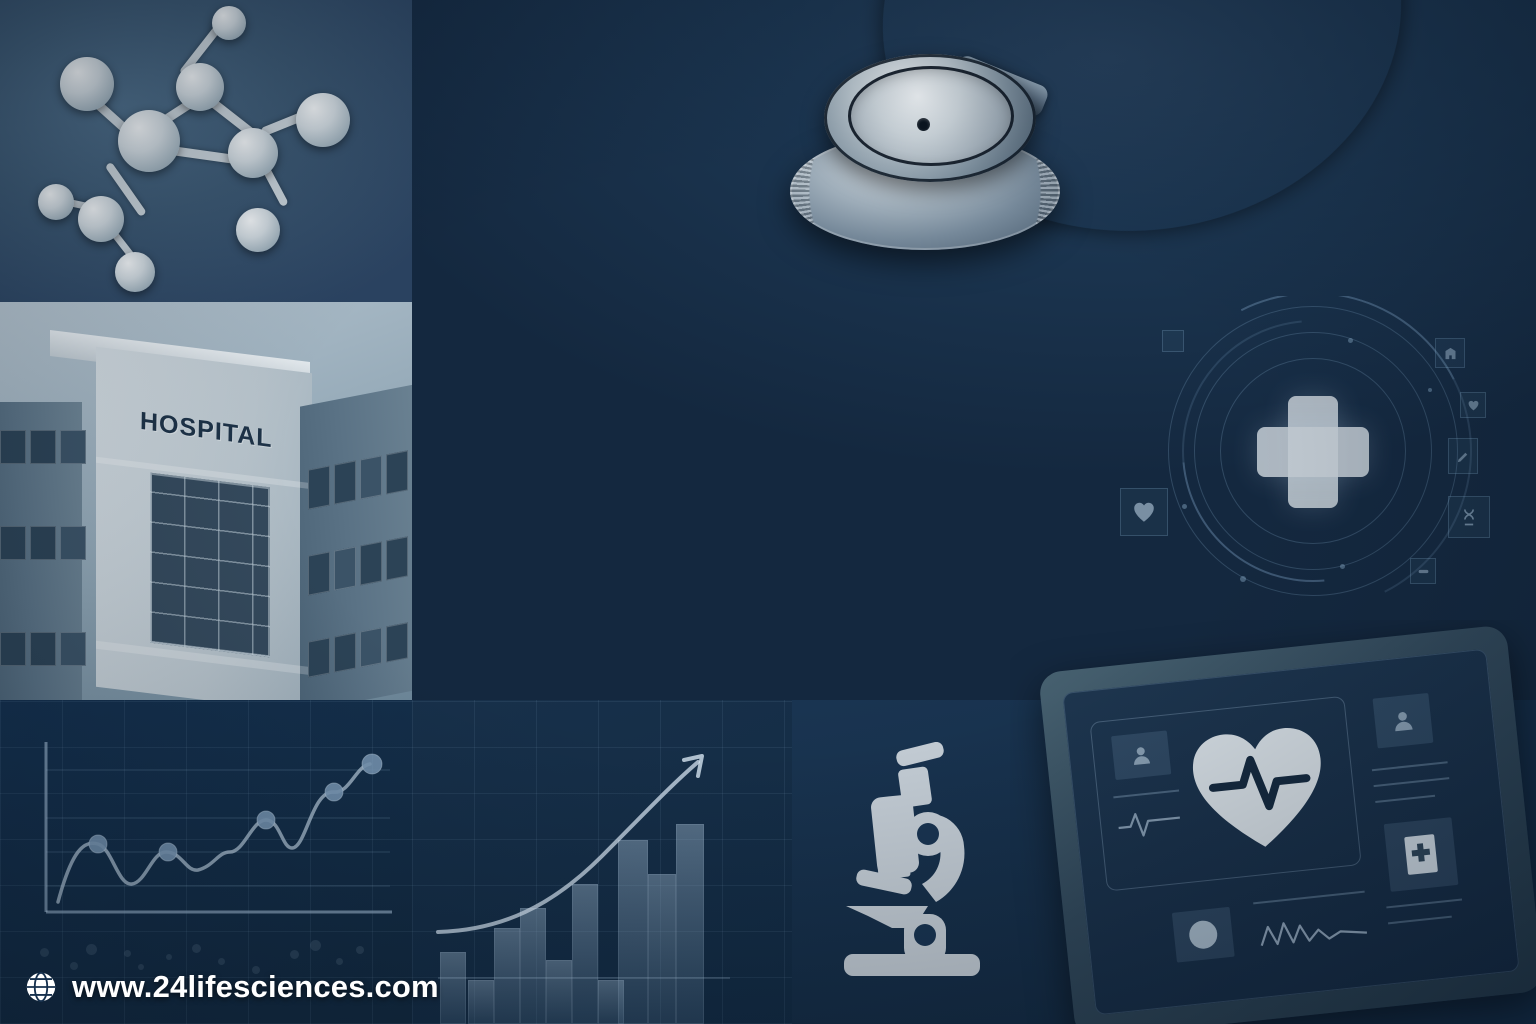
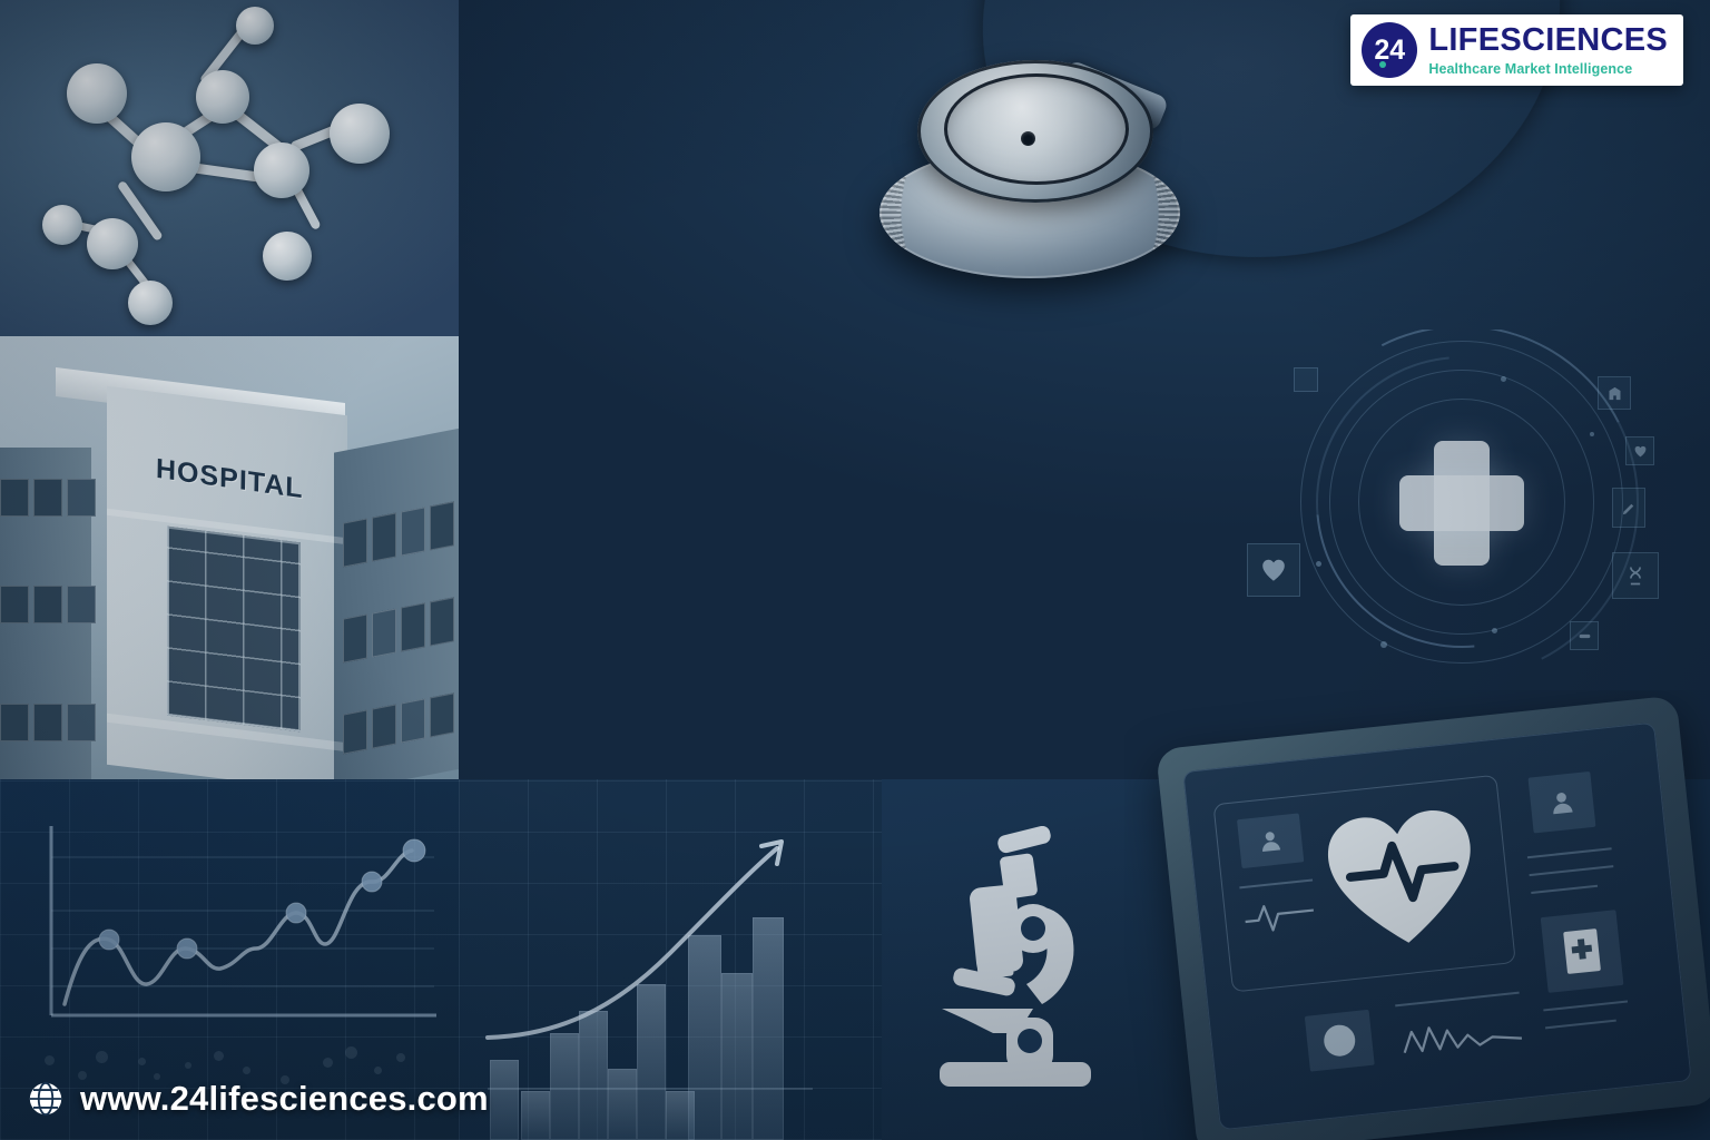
+ 24
+ LIFESCIENCES
+ Healthcare Market Intelligence
  www.24lifesciences.com
